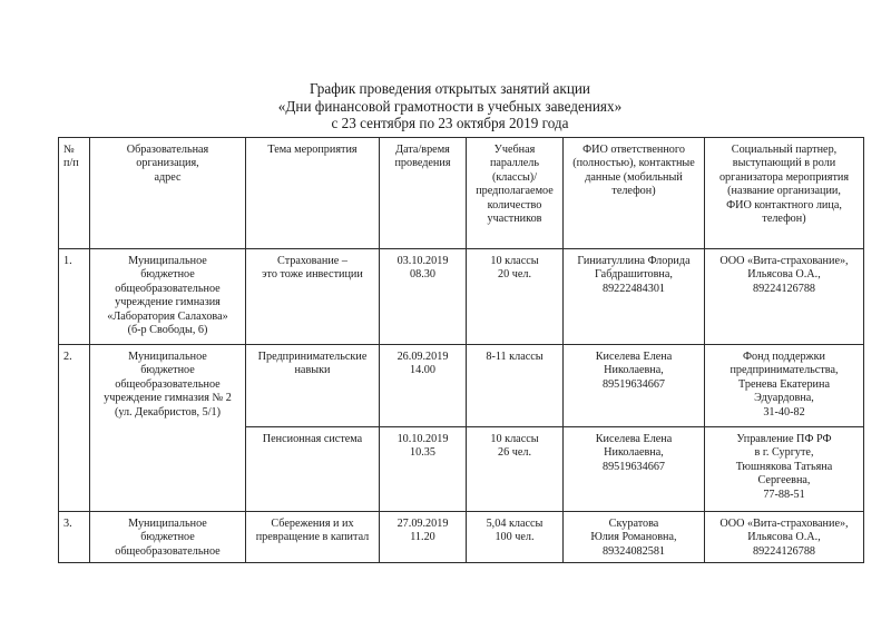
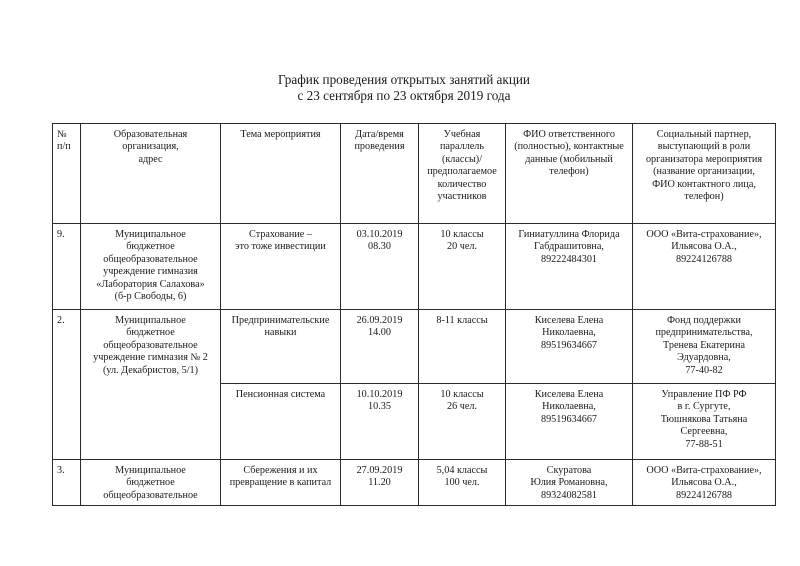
  График проведения открытых занятий акции
- «Дни финансовой грамотности в учебных заведениях»
  с 23 сентября по 23 октября 2019 года
  № п/п	Образовательная организация, адрес	Тема мероприятия	Дата/время проведения	Учебная параллель (классы)/ предполагаемое количество участников	ФИО ответственного (полностью), контактные данные (мобильный телефон)	Социальный партнер, выступающий в роли организатора мероприятия (название организации, ФИО контактного лица, телефон)
- 1.	Муниципальное бюджетное общеобразовательное учреждение гимназия «Лаборатория Салахова» (б-р Свободы, 6)	Страхование – это тоже инвестиции	03.10.2019 08.30	10 классы 20 чел.	Гиниатуллина Флорида Габдрашитовна, 89222484301	ООО «Вита-страхование», Ильясова О.А., 89224126788
+ 9.	Муниципальное бюджетное общеобразовательное учреждение гимназия «Лаборатория Салахова» (б-р Свободы, 6)	Страхование – это тоже инвестиции	03.10.2019 08.30	10 классы 20 чел.	Гиниатуллина Флорида Габдрашитовна, 89222484301	ООО «Вита-страхование», Ильясова О.А., 89224126788
- 2.	Муниципальное бюджетное общеобразовательное учреждение гимназия № 2 (ул. Декабристов, 5/1)	Предпринимательские навыки	26.09.2019 14.00	8-11 классы	Киселева Елена Николаевна, 89519634667	Фонд поддержки предпринимательства, Тренева Екатерина Эдуардовна, 31-40-82
+ 2.	Муниципальное бюджетное общеобразовательное учреждение гимназия № 2 (ул. Декабристов, 5/1)	Предпринимательские навыки	26.09.2019 14.00	8-11 классы	Киселева Елена Николаевна, 89519634667	Фонд поддержки предпринимательства, Тренева Екатерина Эдуардовна, 77-40-82
  Пенсионная система	10.10.2019 10.35	10 классы 26 чел.	Киселева Елена Николаевна, 89519634667	Управление ПФ РФ в г. Сургуте, Тюшнякова Татьяна Сергеевна, 77-88-51
  3.	Муниципальное бюджетное общеобразовательное	Сбережения и их превращение в капитал	27.09.2019 11.20	5,04 классы 100 чел.	Скуратова Юлия Романовна, 89324082581	ООО «Вита-страхование», Ильясова О.А., 89224126788
